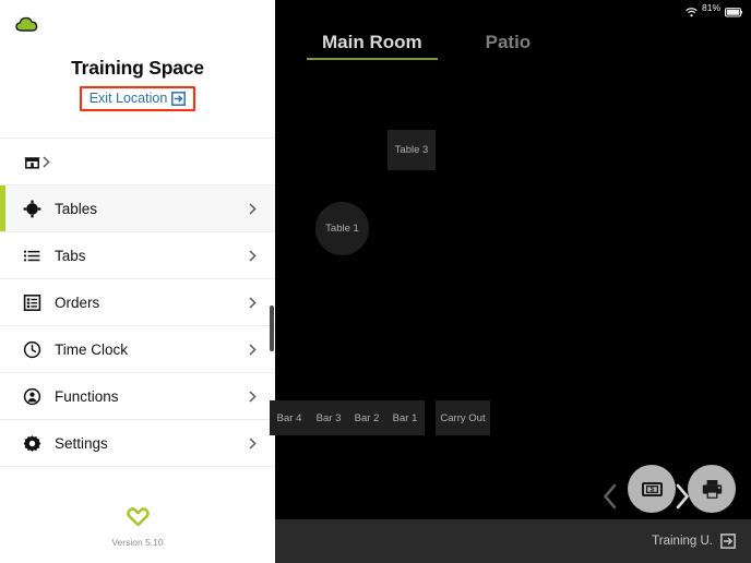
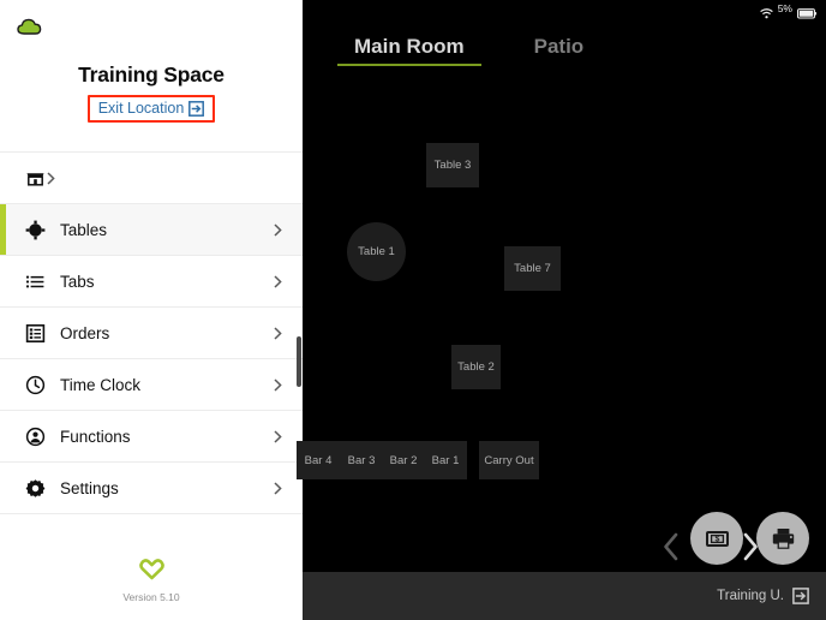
  Training Space
  Exit Location
  Tables
  Tabs
  Orders
  Time Clock
  Functions
  Settings
  Version 5.10
- 81%
+ 5%
  Main Room
  Patio
  Table 3
  Table 1
+ Table 7
+ Table 2
  Bar 4
  Bar 3
  Bar 2
  Bar 1
  Carry Out
  Training U.
